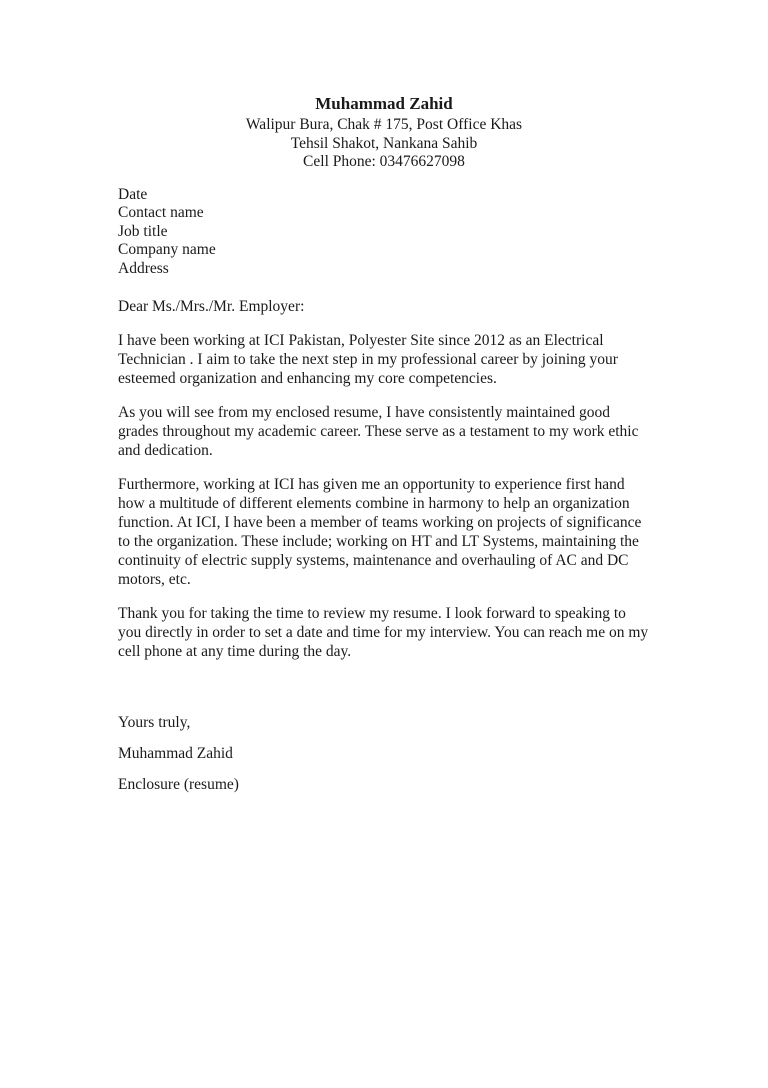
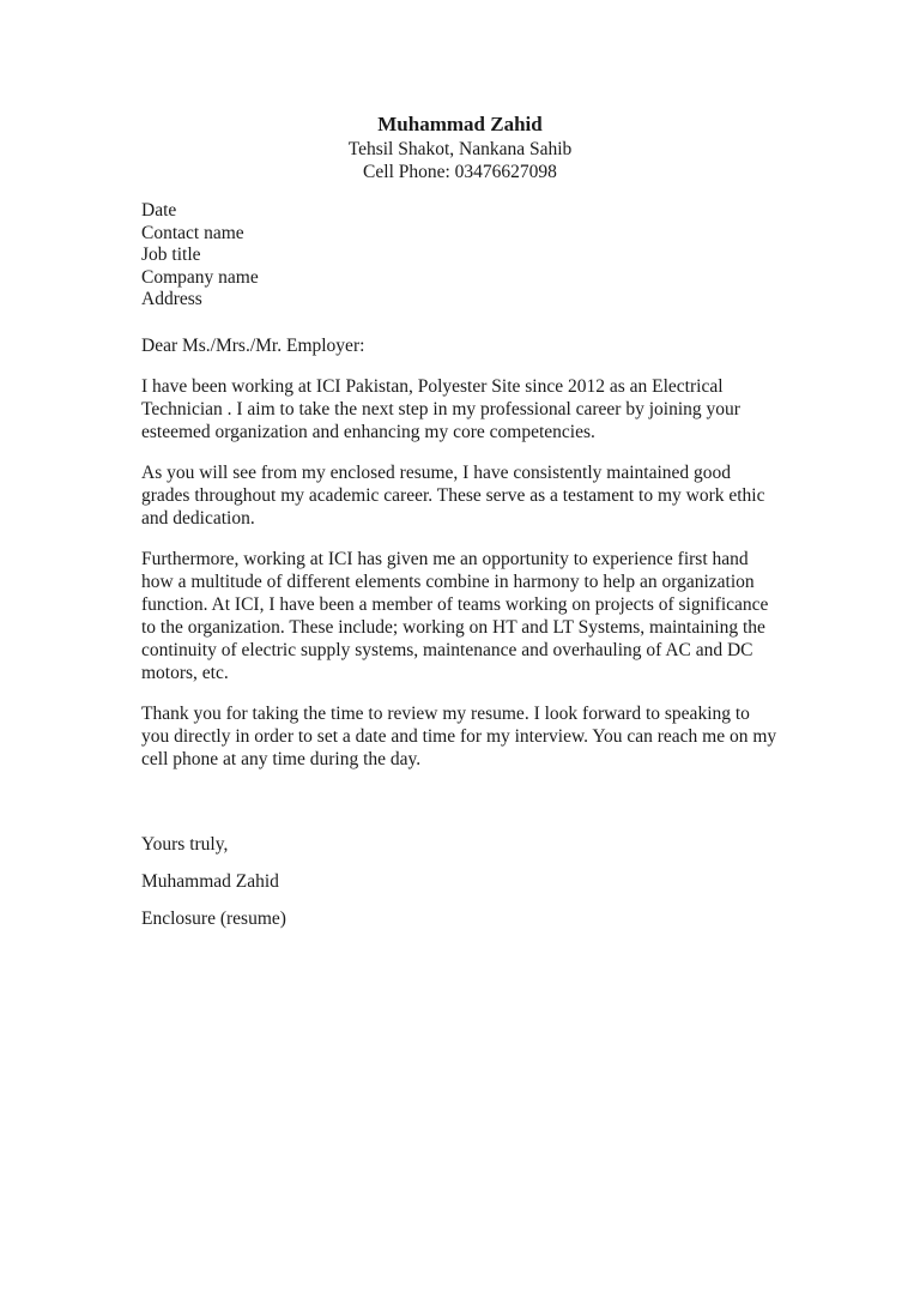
  Muhammad Zahid
- Walipur Bura, Chak # 175, Post Office Khas
  Tehsil Shakot, Nankana Sahib
  Cell Phone: 03476627098
  Date
  Contact name
  Job title
  Company name
  Address
  Dear Ms./Mrs./Mr. Employer:
  I have been working at ICI Pakistan, Polyester Site since 2012 as an Electrical Technician . I aim to take the next step in my professional career by joining your esteemed organization and enhancing my core competencies.
  As you will see from my enclosed resume, I have consistently maintained good grades throughout my academic career. These serve as a testament to my work ethic and dedication.
  Furthermore, working at ICI has given me an opportunity to experience first hand how a multitude of different elements combine in harmony to help an organization function. At ICI, I have been a member of teams working on projects of significance to the organization. These include; working on HT and LT Systems, maintaining the continuity of electric supply systems, maintenance and overhauling of AC and DC motors, etc.
  Thank you for taking the time to review my resume. I look forward to speaking to you directly in order to set a date and time for my interview. You can reach me on my cell phone at any time during the day.
  Yours truly,
  Muhammad Zahid
  Enclosure (resume)
